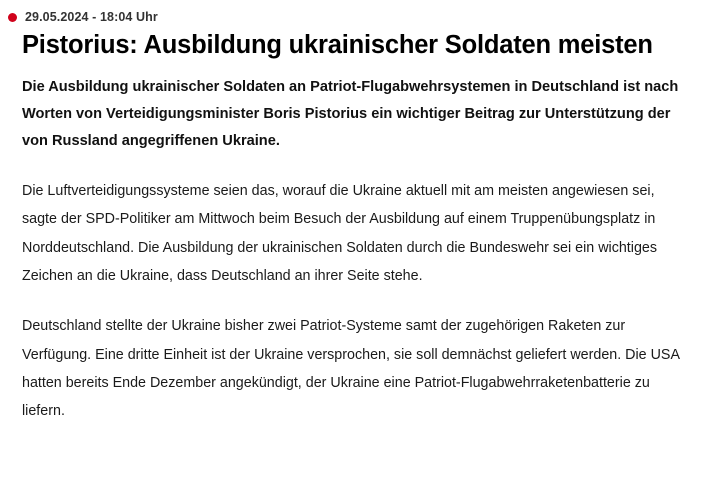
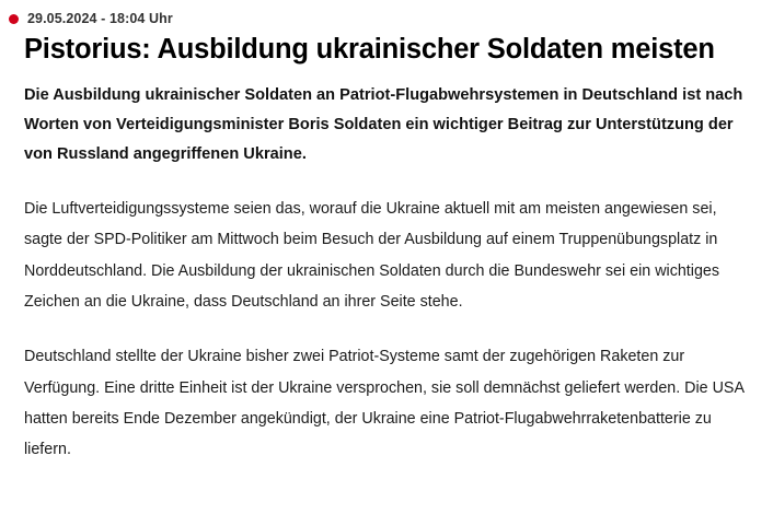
  29.05.2024 - 18:04 Uhr
  Pistorius: Ausbildung ukrainischer Soldaten meisten
- Die Ausbildung ukrainischer Soldaten an Patriot-Flugabwehrsystemen in Deutschland ist nach Worten von Verteidigungsminister Boris Pistorius ein wichtiger Beitrag zur Unterstützung der von Russland angegriffenen Ukraine.
+ Die Ausbildung ukrainischer Soldaten an Patriot-Flugabwehrsystemen in Deutschland ist nach Worten von Verteidigungsminister Boris Soldaten ein wichtiger Beitrag zur Unterstützung der von Russland angegriffenen Ukraine.
  Die Luftverteidigungssysteme seien das, worauf die Ukraine aktuell mit am meisten angewiesen sei, sagte der SPD-Politiker am Mittwoch beim Besuch der Ausbildung auf einem Truppenübungsplatz in Norddeutschland. Die Ausbildung der ukrainischen Soldaten durch die Bundeswehr sei ein wichtiges Zeichen an die Ukraine, dass Deutschland an ihrer Seite stehe.
  Deutschland stellte der Ukraine bisher zwei Patriot-Systeme samt der zugehörigen Raketen zur Verfügung. Eine dritte Einheit ist der Ukraine versprochen, sie soll demnächst geliefert werden. Die USA hatten bereits Ende Dezember angekündigt, der Ukraine eine Patriot-Flugabwehrraketenbatterie zu liefern.
